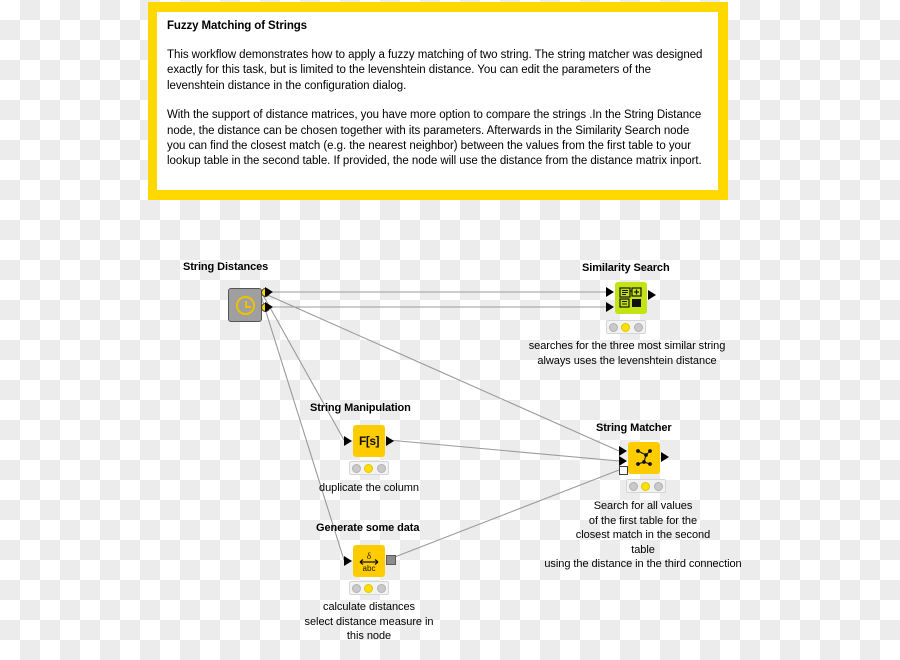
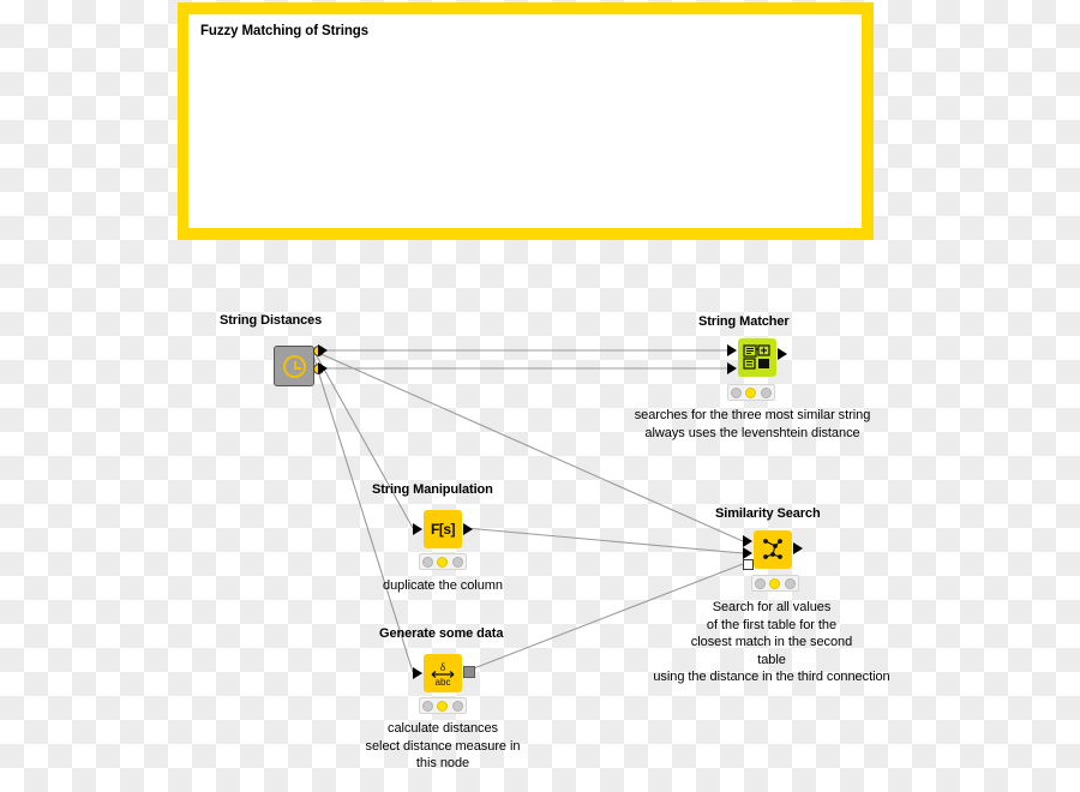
  Fuzzy Matching of Strings
- This workflow demonstrates how to apply a fuzzy matching of two string. The string matcher was designed exactly for this task, but is limited to the levenshtein distance. You can edit the parameters of the levenshtein distance in the configuration dialog.
- With the support of distance matrices, you have more option to compare the strings .In the String Distance node, the distance can be chosen together with its parameters. Afterwards in the Similarity Search node you can find the closest match (e.g. the nearest neighbor) between the values from the first table to your lookup table in the second table. If provided, the node will use the distance from the distance matrix inport.
  String Distances
- Similarity Search
+ String Matcher
  searches for the three most similar string
  always uses the levenshtein distance
  String Manipulation
  F[s]
  duplicate the column
  Generate some data
  δ
  abc
  calculate distances
  select distance measure in
  this node
- String Matcher
+ Similarity Search
  Search for all values
  of the first table for the
  closest match in the second
  table
  using the distance in the third connection
